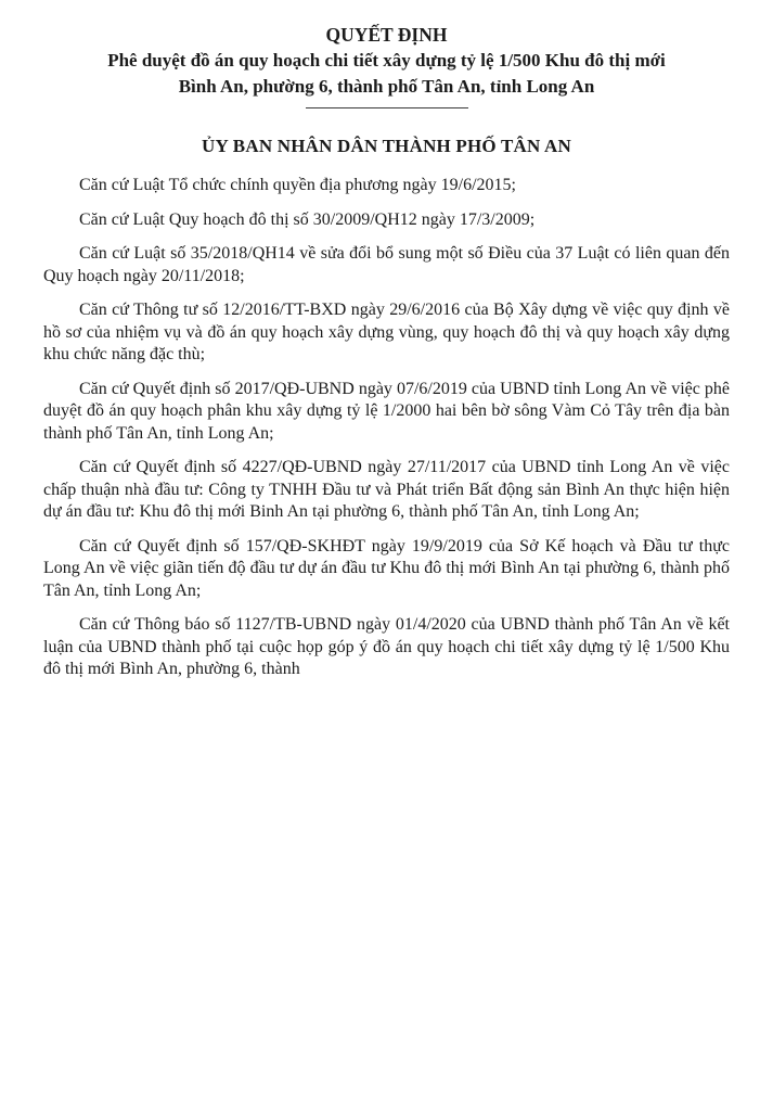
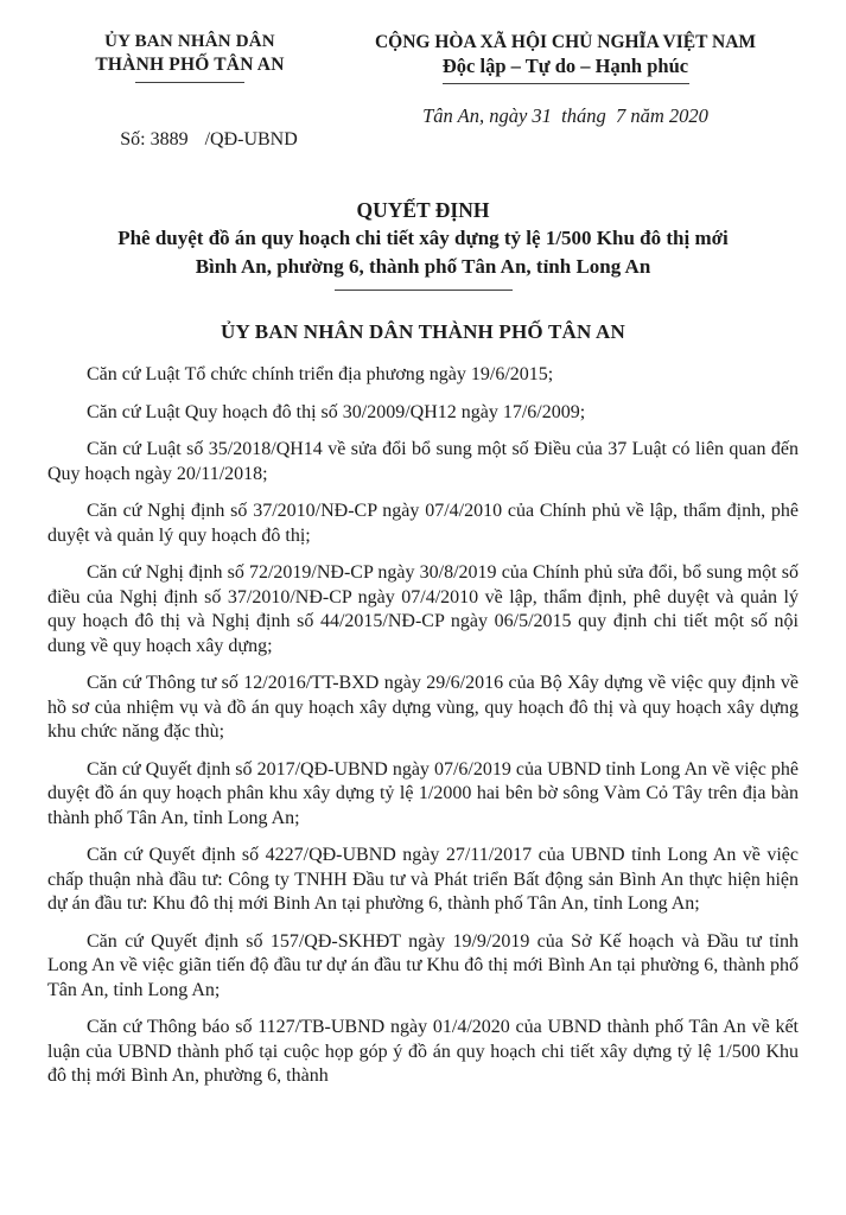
+ ỦY BAN NHÂN DÂN
+ THÀNH PHỐ TÂN AN
+ Số: 3889 /QĐ-UBND
+ CỘNG HÒA XÃ HỘI CHỦ NGHĨA VIỆT NAM
+ Độc lập – Tự do – Hạnh phúc
+ Tân An, ngày 31 tháng 7 năm 2020
  QUYẾT ĐỊNH
  Phê duyệt đồ án quy hoạch chi tiết xây dựng tỷ lệ 1/500 Khu đô thị mới
  Bình An, phường 6, thành phố Tân An, tỉnh Long An
  ỦY BAN NHÂN DÂN THÀNH PHỐ TÂN AN
- Căn cứ Luật Tổ chức chính quyền địa phương ngày 19/6/2015;
+ Căn cứ Luật Tổ chức chính triển địa phương ngày 19/6/2015;
- Căn cứ Luật Quy hoạch đô thị số 30/2009/QH12 ngày 17/3/2009;
+ Căn cứ Luật Quy hoạch đô thị số 30/2009/QH12 ngày 17/6/2009;
  Căn cứ Luật số 35/2018/QH14 về sửa đổi bổ sung một số Điều của 37 Luật có liên quan đến Quy hoạch ngày 20/11/2018;
+ Căn cứ Nghị định số 37/2010/NĐ-CP ngày 07/4/2010 của Chính phủ về lập, thẩm định, phê duyệt và quản lý quy hoạch đô thị;
+ Căn cứ Nghị định số 72/2019/NĐ-CP ngày 30/8/2019 của Chính phủ sửa đổi, bổ sung một số điều của Nghị định số 37/2010/NĐ-CP ngày 07/4/2010 về lập, thẩm định, phê duyệt và quản lý quy hoạch đô thị và Nghị định số 44/2015/NĐ-CP ngày 06/5/2015 quy định chi tiết một số nội dung về quy hoạch xây dựng;
  Căn cứ Thông tư số 12/2016/TT-BXD ngày 29/6/2016 của Bộ Xây dựng về việc quy định về hồ sơ của nhiệm vụ và đồ án quy hoạch xây dựng vùng, quy hoạch đô thị và quy hoạch xây dựng khu chức năng đặc thù;
  Căn cứ Quyết định số 2017/QĐ-UBND ngày 07/6/2019 của UBND tỉnh Long An về việc phê duyệt đồ án quy hoạch phân khu xây dựng tỷ lệ 1/2000 hai bên bờ sông Vàm Cỏ Tây trên địa bàn thành phố Tân An, tỉnh Long An;
  Căn cứ Quyết định số 4227/QĐ-UBND ngày 27/11/2017 của UBND tỉnh Long An về việc chấp thuận nhà đầu tư: Công ty TNHH Đầu tư và Phát triển Bất động sản Bình An thực hiện hiện dự án đầu tư: Khu đô thị mới Binh An tại phường 6, thành phố Tân An, tỉnh Long An;
- Căn cứ Quyết định số 157/QĐ-SKHĐT ngày 19/9/2019 của Sở Kế hoạch và Đầu tư thực Long An về việc giãn tiến độ đầu tư dự án đầu tư Khu đô thị mới Bình An tại phường 6, thành phố Tân An, tỉnh Long An;
+ Căn cứ Quyết định số 157/QĐ-SKHĐT ngày 19/9/2019 của Sở Kế hoạch và Đầu tư tỉnh Long An về việc giãn tiến độ đầu tư dự án đầu tư Khu đô thị mới Bình An tại phường 6, thành phố Tân An, tỉnh Long An;
  Căn cứ Thông báo số 1127/TB-UBND ngày 01/4/2020 của UBND thành phố Tân An về kết luận của UBND thành phố tại cuộc họp góp ý đồ án quy hoạch chi tiết xây dựng tỷ lệ 1/500 Khu đô thị mới Bình An, phường 6, thành
